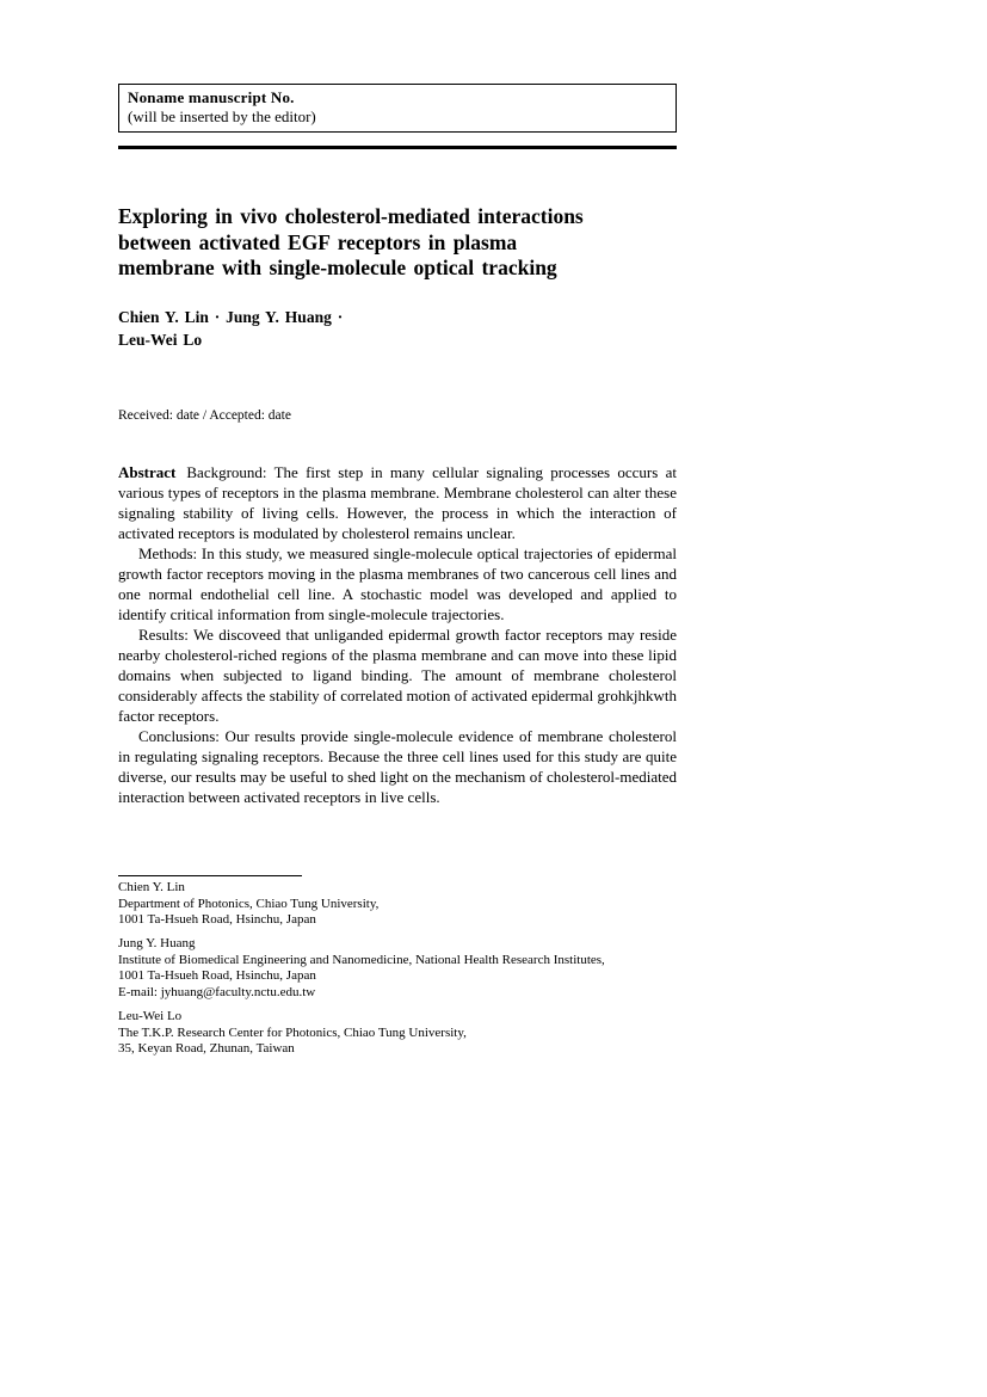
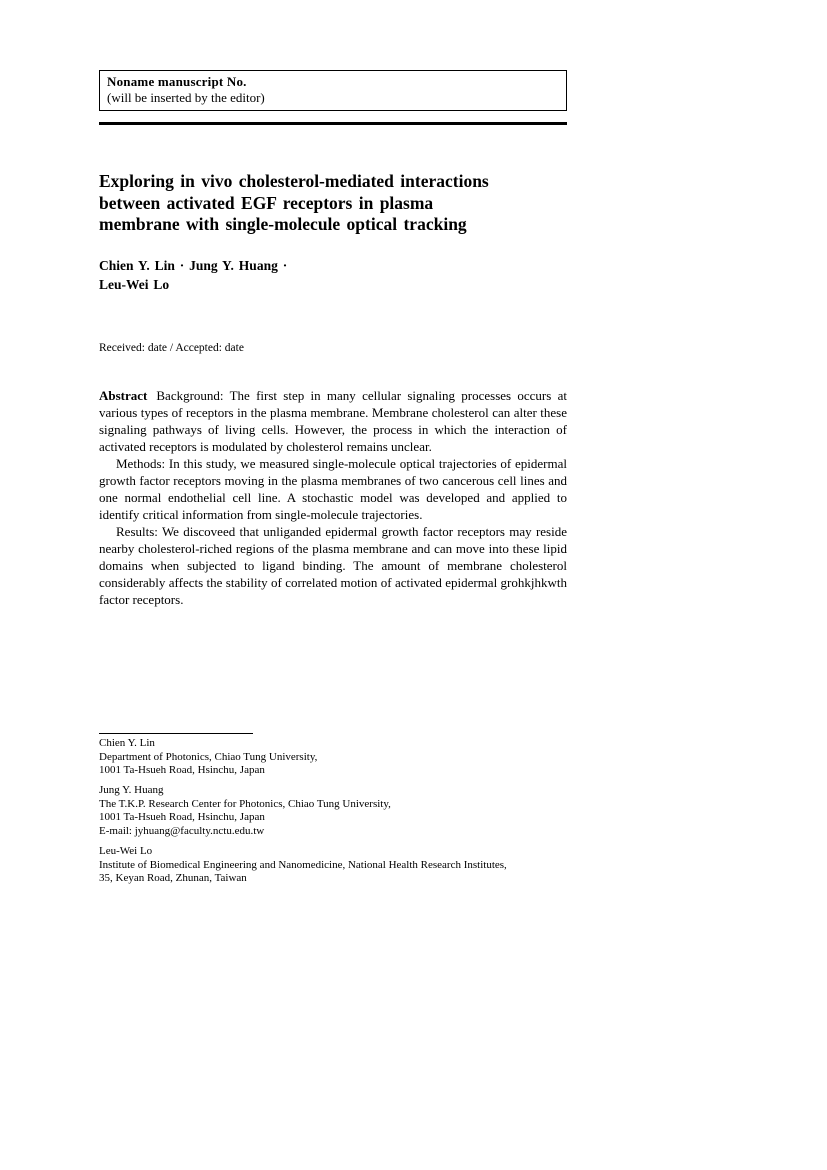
  Noname manuscript No.
  (will be inserted by the editor)
  Exploring in vivo cholesterol-mediated interactions
  between activated EGF receptors in plasma
  membrane with single-molecule optical tracking
  Chien Y. Lin · Jung Y. Huang ·
  Leu-Wei Lo
  Received: date / Accepted: date
- Abstract Background: The first step in many cellular signaling processes occurs at various types of receptors in the plasma membrane. Membrane cholesterol can alter these signaling stability of living cells. However, the process in which the interaction of activated receptors is modulated by cholesterol remains unclear.
+ Abstract Background: The first step in many cellular signaling processes occurs at various types of receptors in the plasma membrane. Membrane cholesterol can alter these signaling pathways of living cells. However, the process in which the interaction of activated receptors is modulated by cholesterol remains unclear.
  Methods: In this study, we measured single-molecule optical trajectories of epidermal growth factor receptors moving in the plasma membranes of two cancerous cell lines and one normal endothelial cell line. A stochastic model was developed and applied to identify critical information from single-molecule trajectories.
  Results: We discoveed that unliganded epidermal growth factor receptors may reside nearby cholesterol-riched regions of the plasma membrane and can move into these lipid domains when subjected to ligand binding. The amount of membrane cholesterol considerably affects the stability of correlated motion of activated epidermal grohkjhkwth factor receptors.
- Conclusions: Our results provide single-molecule evidence of membrane cholesterol in regulating signaling receptors. Because the three cell lines used for this study are quite diverse, our results may be useful to shed light on the mechanism of cholesterol-mediated interaction between activated receptors in live cells.
  Chien Y. Lin
  Department of Photonics, Chiao Tung University,
  1001 Ta-Hsueh Road, Hsinchu, Japan
  Jung Y. Huang
- Institute of Biomedical Engineering and Nanomedicine, National Health Research Institutes,
+ The T.K.P. Research Center for Photonics, Chiao Tung University,
  1001 Ta-Hsueh Road, Hsinchu, Japan
  E-mail: jyhuang@faculty.nctu.edu.tw
  Leu-Wei Lo
- The T.K.P. Research Center for Photonics, Chiao Tung University,
+ Institute of Biomedical Engineering and Nanomedicine, National Health Research Institutes,
  35, Keyan Road, Zhunan, Taiwan
